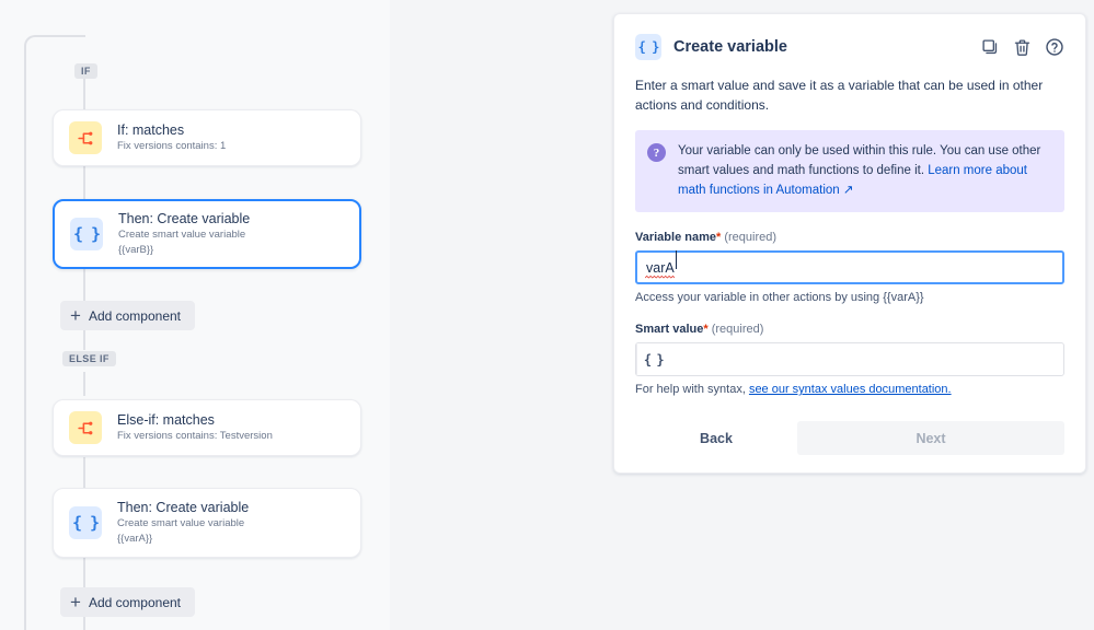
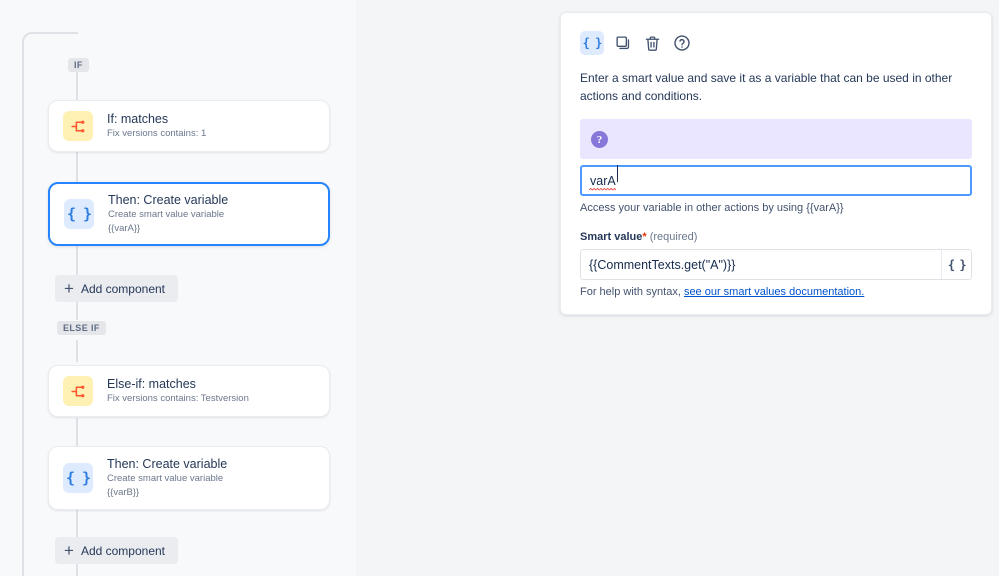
  IF
  If: matches
  Fix versions contains: 1
  { }
  Then: Create variable
  Create smart value variable
- {{varB}}
+ {{varA}}
  +
  Add component
  ELSE IF
  Else-if: matches
  Fix versions contains: Testversion
  { }
  Then: Create variable
  Create smart value variable
- {{varA}}
+ {{varB}}
  +
  Add component
  { }
- Create variable
  Enter a smart value and save it as a variable that can be used in other actions and conditions.
  ?
- Your variable can only be used within this rule. You can use other smart values and math functions to define it. Learn more about math functions in Automation ↗
- Variable name* (required)
  varA
  Access your variable in other actions by using {{varA}}
  Smart value* (required)
+ {{CommentTexts.get("A")}}
  { }
- For help with syntax, see our syntax values documentation.
+ For help with syntax, see our smart values documentation.
- Back
- Next
